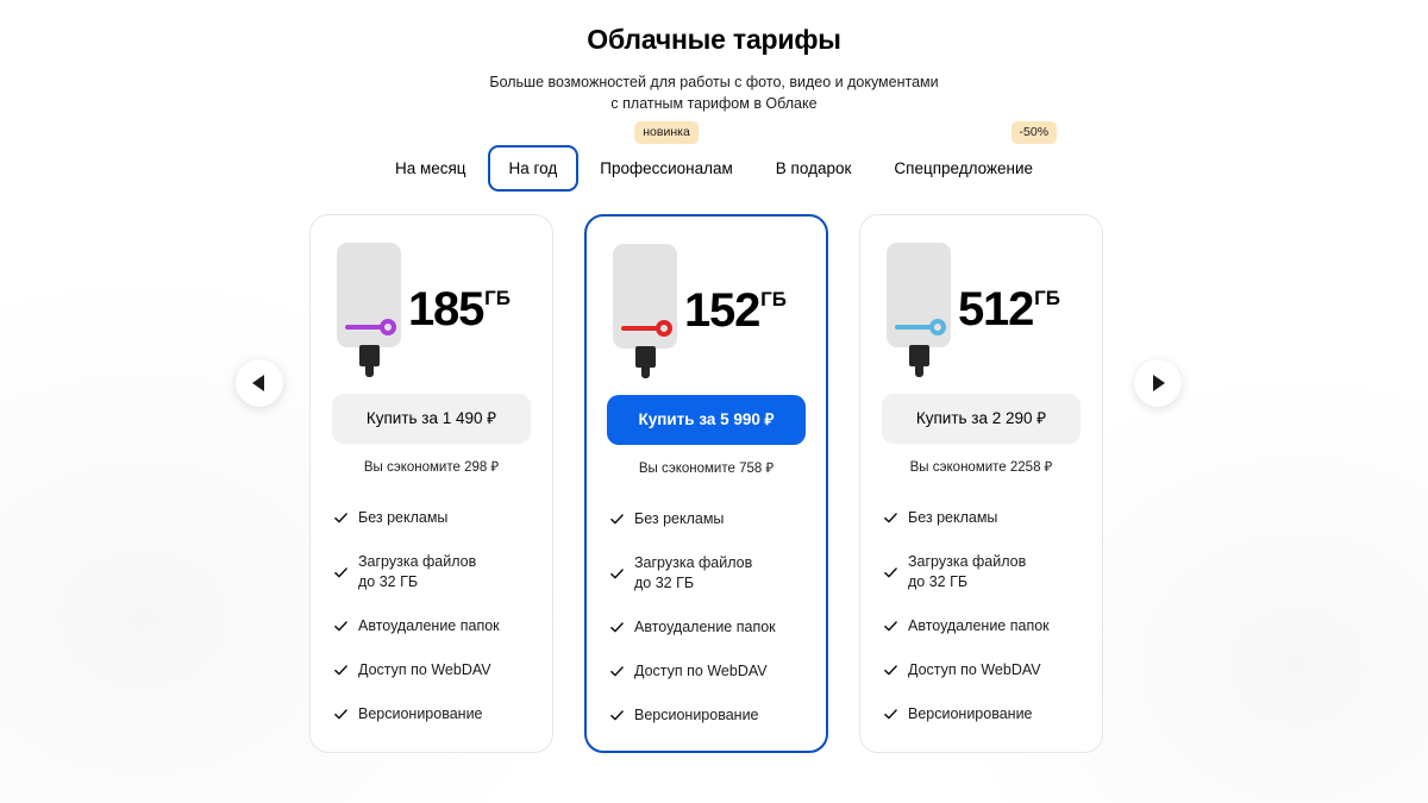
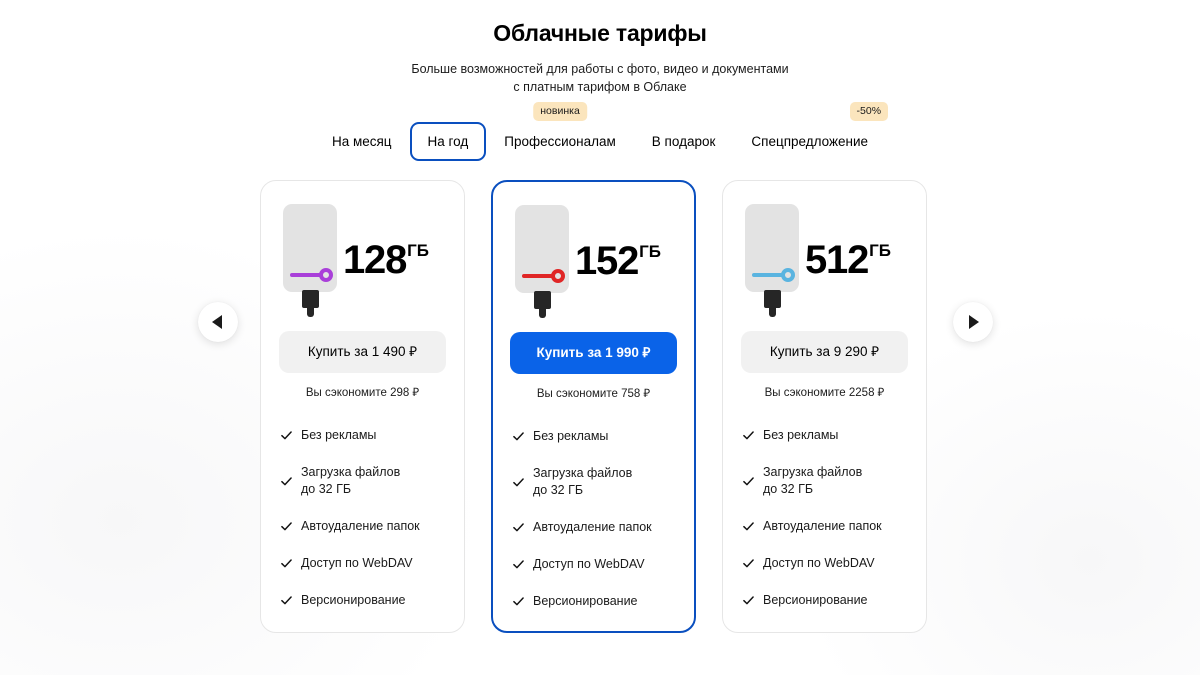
  Облачные тарифы
  Больше возможностей для работы с фото, видео и документами
  с платным тарифом в Облаке
  На месяц
  На год
  новинка
  Профессионалам
  В подарок
  -50%
  Спецпредложение
- 185
+ 128
  ГБ
  Купить за 1 490 ₽
  Вы сэкономите 298 ₽
  Без рекламы
  Загрузка файлов
  до 32 ГБ
  Автоудаление папок
  Доступ по WebDAV
  Версионирование
  152
  ГБ
- Купить за 5 990 ₽
+ Купить за 1 990 ₽
  Вы сэкономите 758 ₽
  Без рекламы
  Загрузка файлов
  до 32 ГБ
  Автоудаление папок
  Доступ по WebDAV
  Версионирование
  512
  ГБ
- Купить за 2 290 ₽
+ Купить за 9 290 ₽
  Вы сэкономите 2258 ₽
  Без рекламы
  Загрузка файлов
  до 32 ГБ
  Автоудаление папок
  Доступ по WebDAV
  Версионирование
